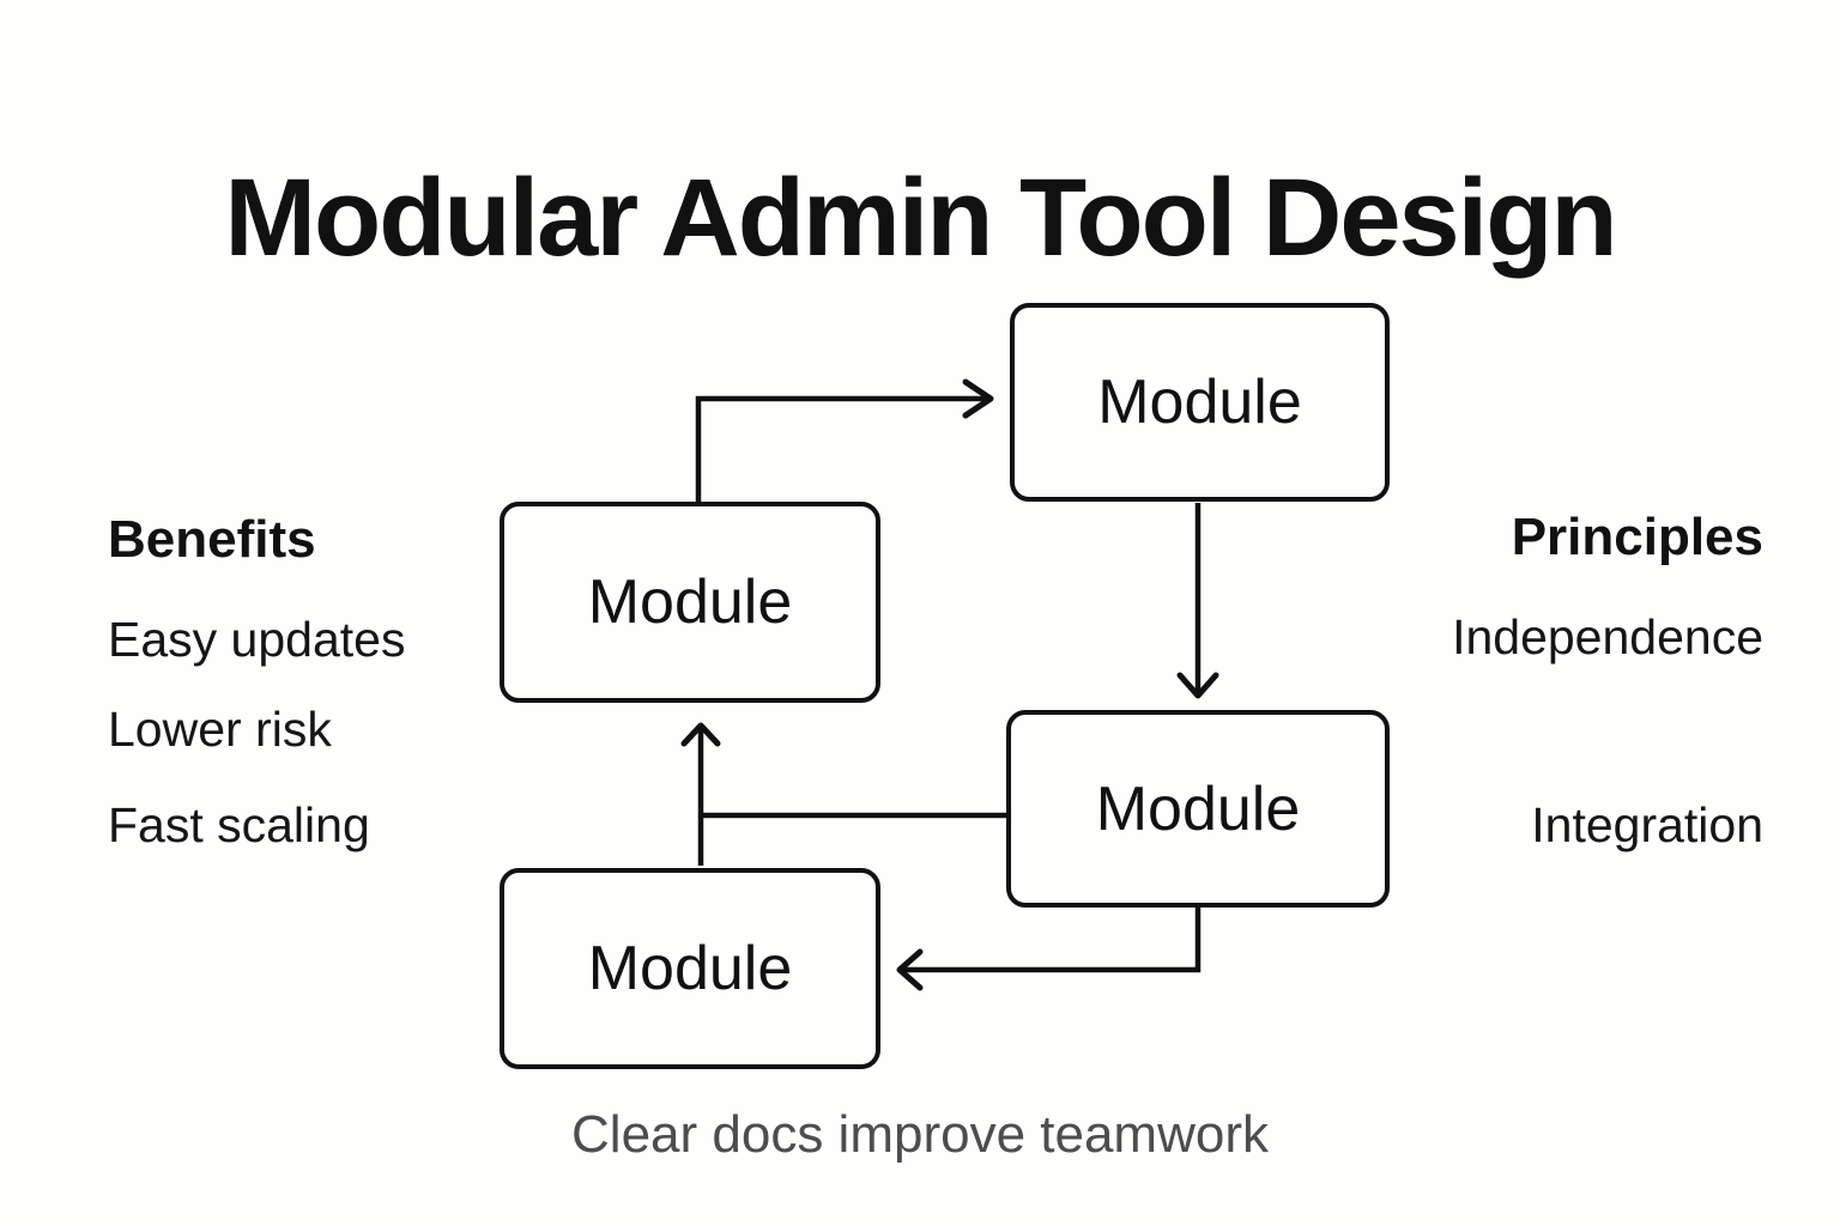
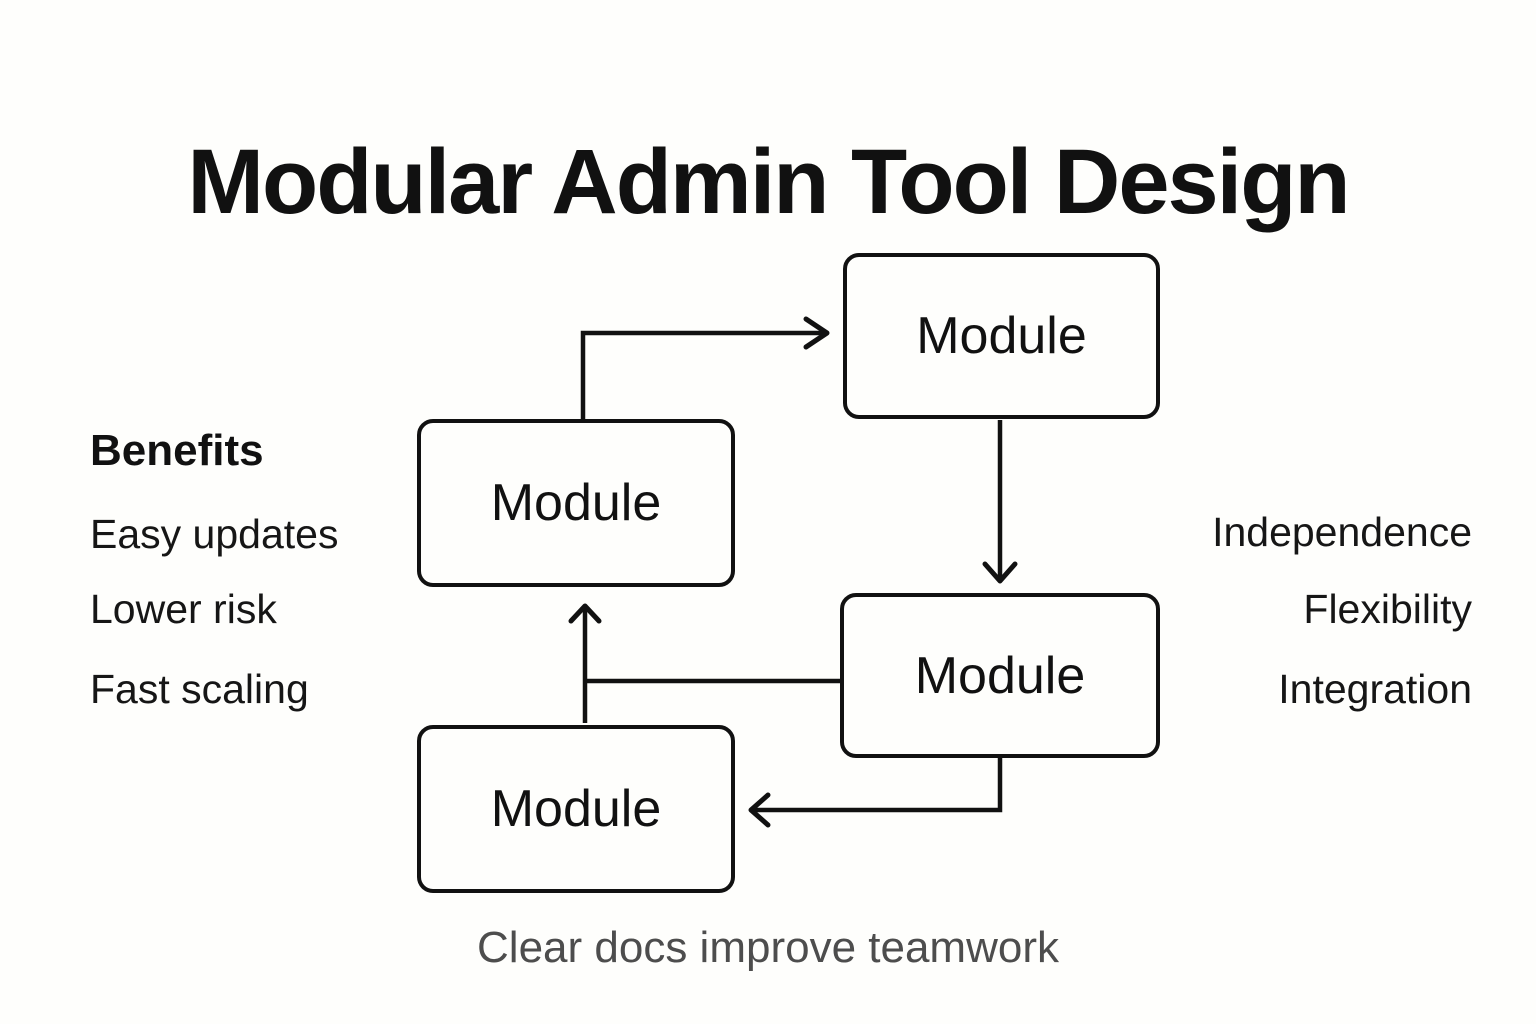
  Modular Admin Tool Design
  Module
  Module
  Module
  Module
  Benefits
  Easy updates
  Lower risk
  Fast scaling
- Principles
  Independence
+ Flexibility
  Integration
  Clear docs improve teamwork
